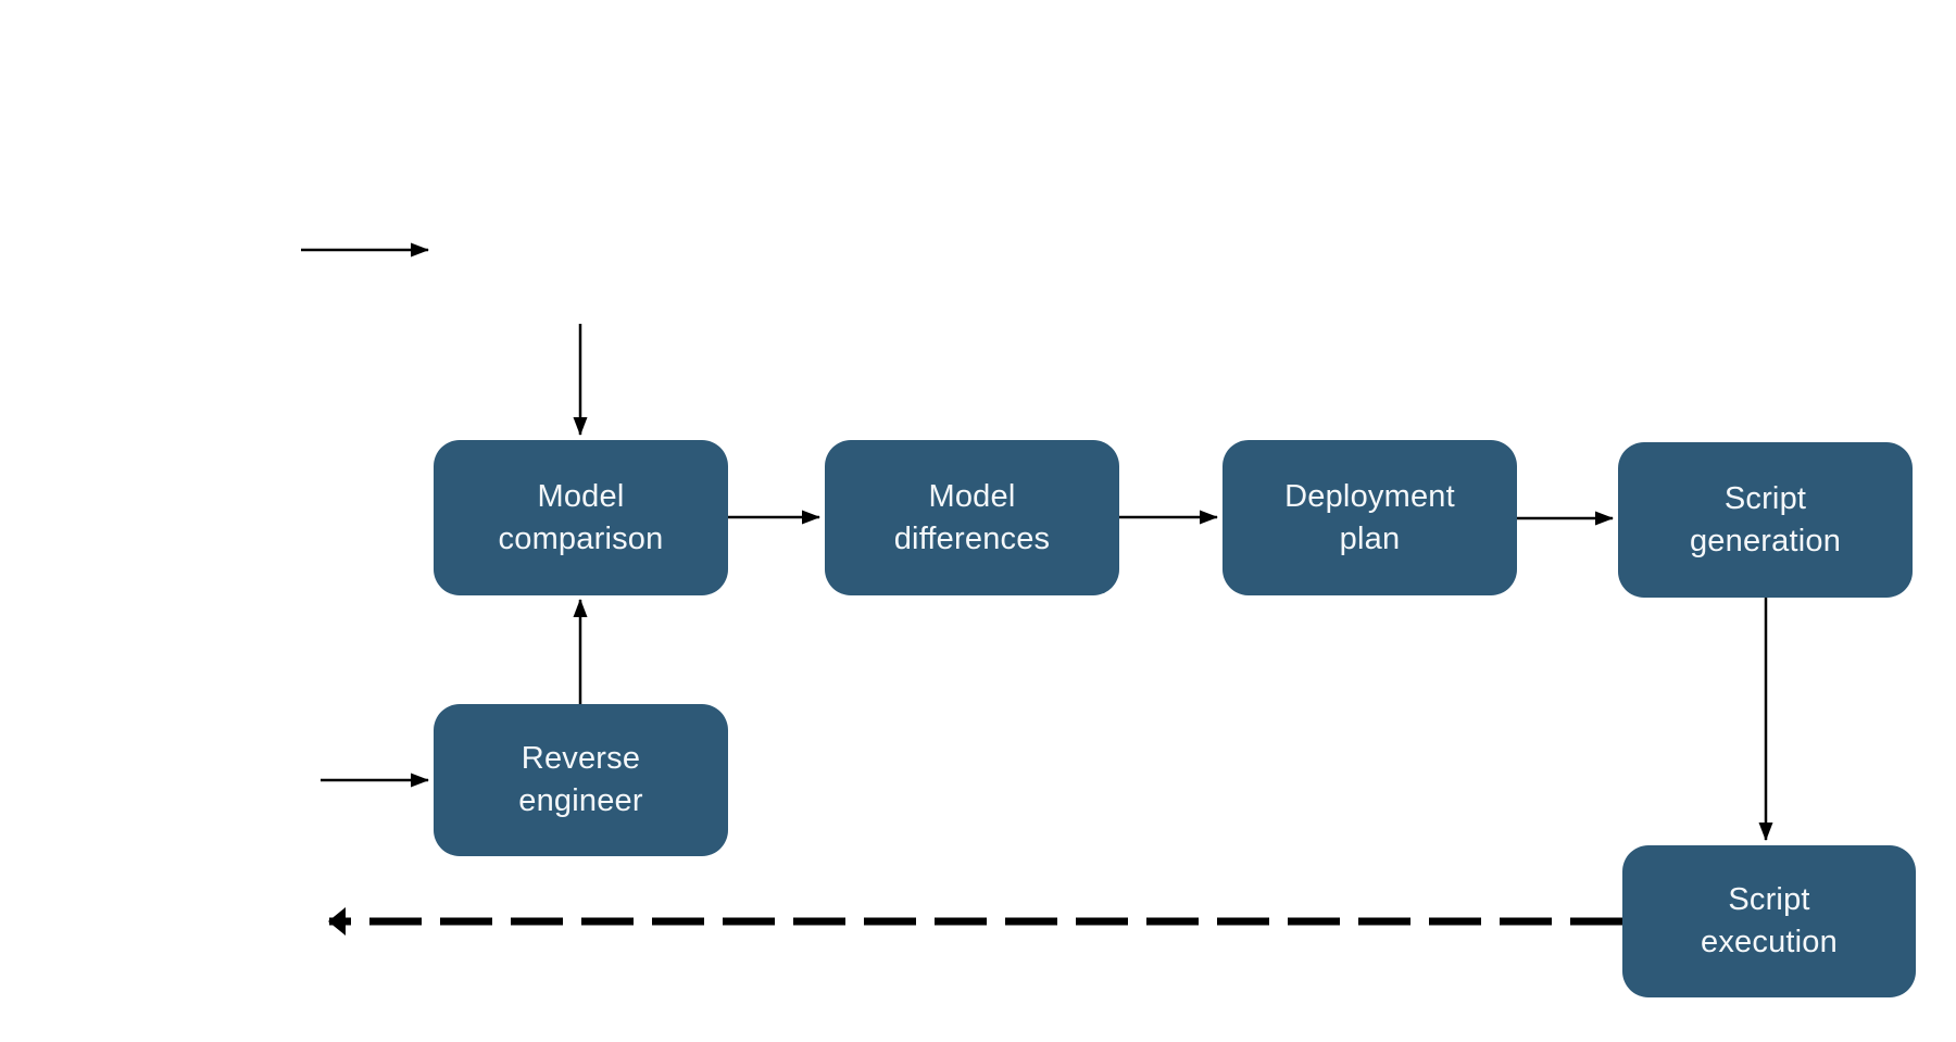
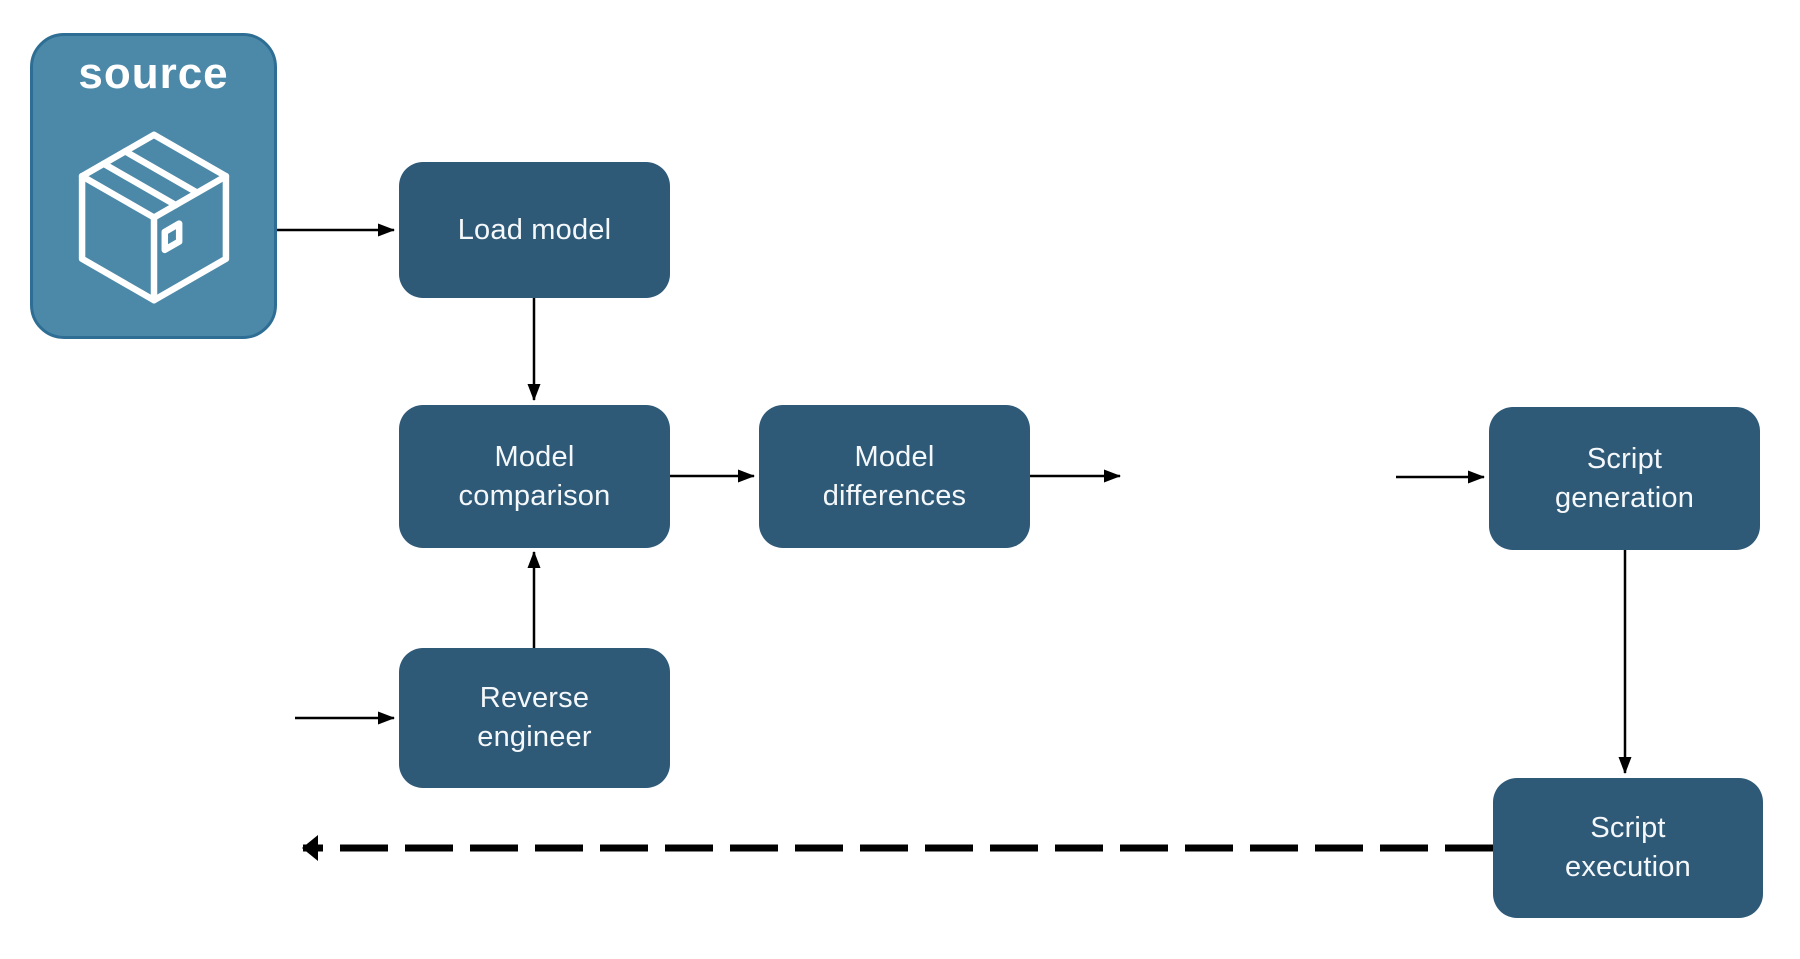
+ source
+ Load model
  Model
  comparison
  Model
  differences
- Deployment
- plan
  Script
  generation
  Reverse
  engineer
  Script
  execution
